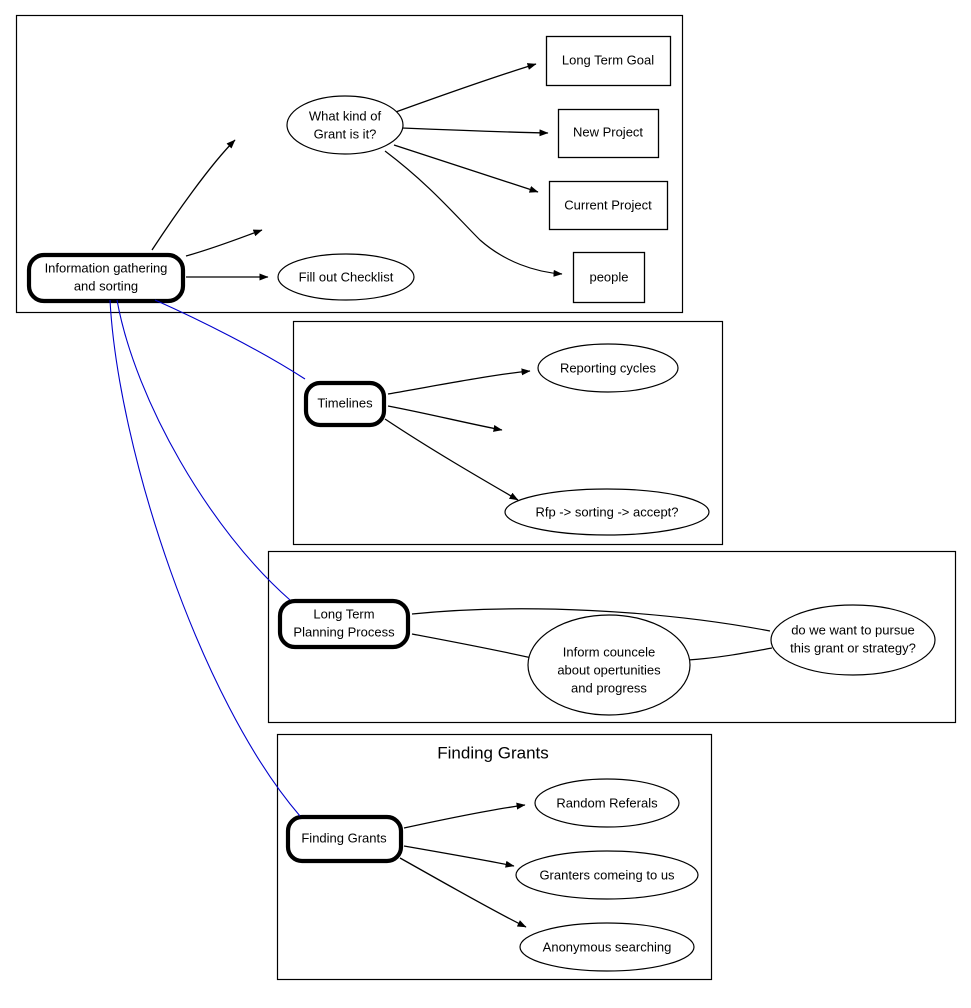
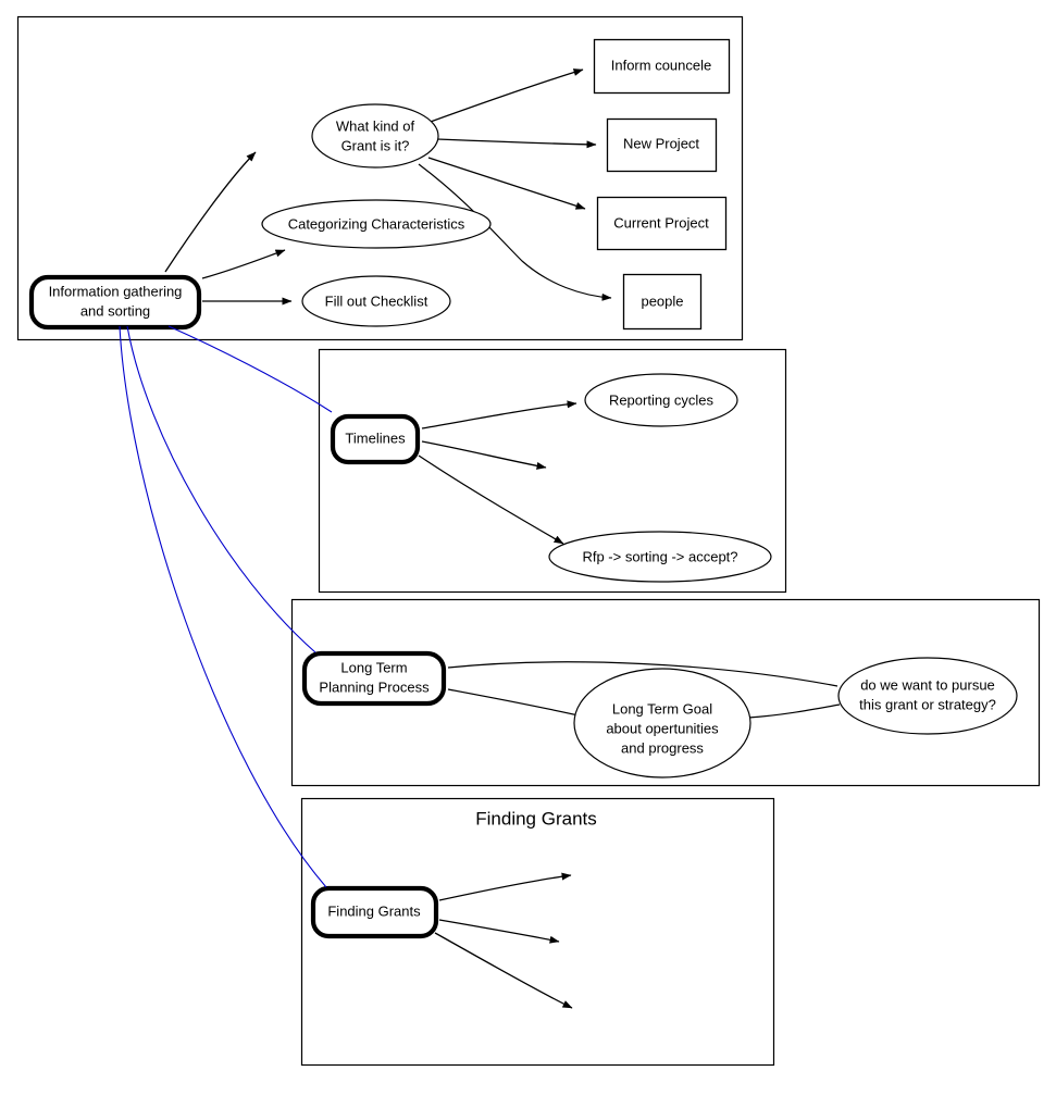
  Information gathering
  and sorting
  What kind of
  Grant is it?
+ Categorizing Characteristics
  Fill out Checklist
- Long Term Goal
+ Inform councele
  New Project
  Current Project
  people
  Timelines
  Reporting cycles
  Rfp -> sorting -> accept?
  Long Term
  Planning Process
- Inform councele
+ Long Term Goal
  about opertunities
  and progress
  do we want to pursue
  this grant or strategy?
  Finding Grants
  Finding Grants
- Random Referals
- Granters comeing to us
- Anonymous searching
